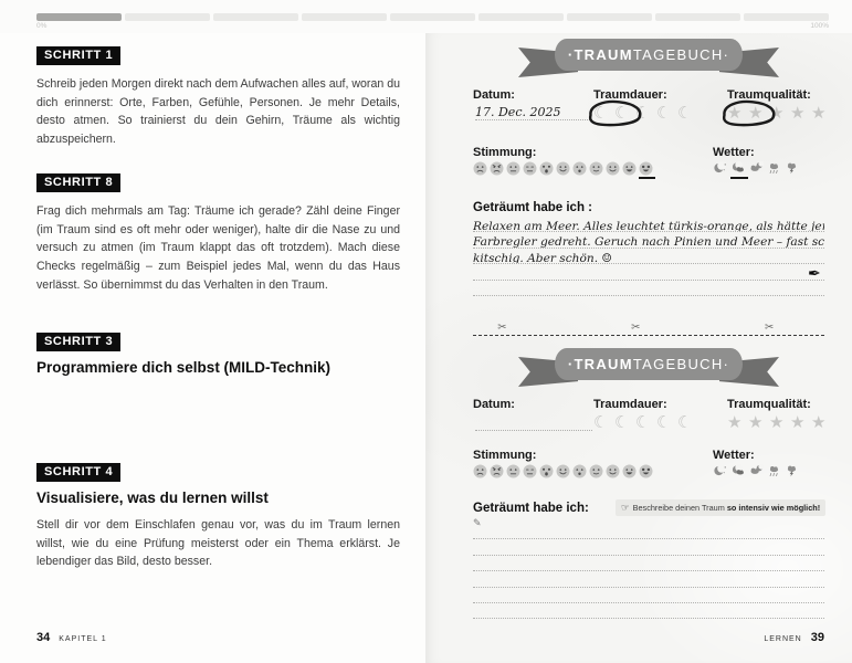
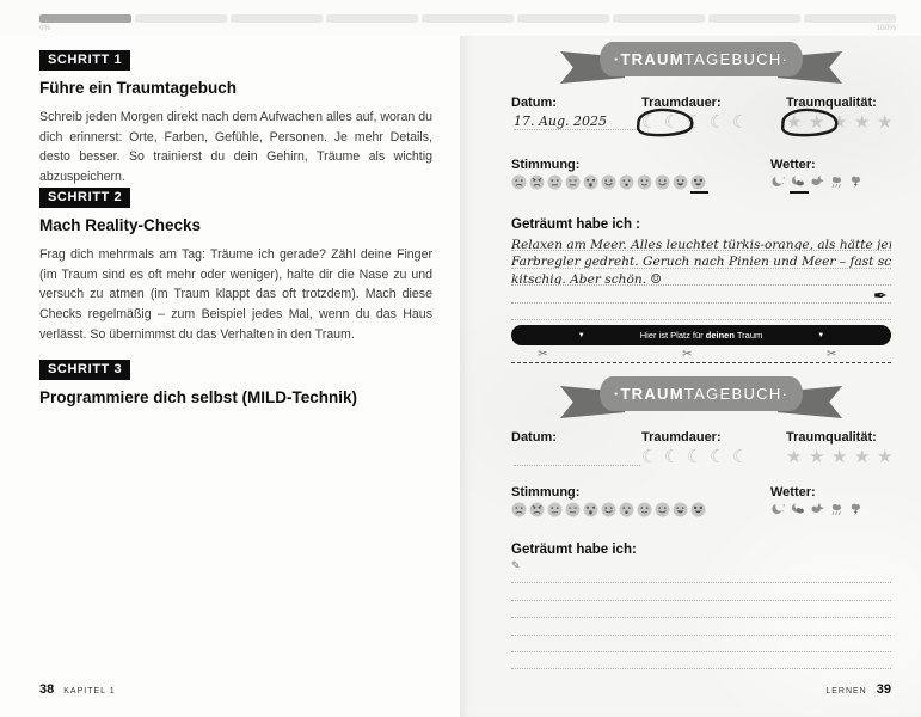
  SCHRITT 1
+ Führe ein Traumtagebuch
- Schreib jeden Morgen direkt nach dem Aufwachen alles auf, woran du dich erinnerst: Orte, Farben, Gefühle, Personen. Je mehr Details, desto atmen. So trainierst du dein Gehirn, Träume als wichtig abzuspeichern.
+ Schreib jeden Morgen direkt nach dem Aufwachen alles auf, woran du dich erinnerst: Orte, Farben, Gefühle, Personen. Je mehr Details, desto besser. So trainierst du dein Gehirn, Träume als wichtig abzuspeichern.
- SCHRITT 8
+ SCHRITT 2
+ Mach Reality-Checks
  Frag dich mehrmals am Tag: Träume ich gerade? Zähl deine Finger (im Traum sind es oft mehr oder weniger), halte dir die Nase zu und versuch zu atmen (im Traum klappt das oft trotzdem). Mach diese Checks regelmäßig – zum Beispiel jedes Mal, wenn du das Haus verlässt. So übernimmst du das Verhalten in den Traum.
  SCHRITT 3
  Programmiere dich selbst (MILD-Technik)
- SCHRITT 4
- Visualisiere, was du lernen willst
- Stell dir vor dem Einschlafen genau vor, was du im Traum lernen willst, wie du eine Prüfung meisterst oder ein Thema erklärst. Je lebendiger das Bild, desto besser.
- 34
+ 38
  ·TRAUM
  TAGEBUCH·
  Datum:
- 17. Dec. 2025
+ 17. Aug. 2025
  Traumdauer:
  ☾ ☾ ☾ ☾ ☾
  Traumqualität:
  ★ ★ ★ ★ ★
  Stimmung:
  Wetter:
  Geträumt habe ich :
  Relaxen am Meer. Alles leuchtet türkis-orange, als hätte je
  Farbregler gedreht. Geruch nach Pinien und Meer – fast sc
  kitschig. Aber schön. ☺
  ✒
+ Hier ist Platz für deinen Traum
  ✂
  ✂
  ✂
  ·TRAUM
  TAGEBUCH·
  Datum:
  Traumdauer:
  ☾ ☾ ☾ ☾ ☾
  Traumqualität:
  ★ ★ ★ ★ ★
  Stimmung:
  Wetter:
  Geträumt habe ich:
- ☞
- Beschreibe deinen Traum so intensiv wie möglich!
  ✎
  39
